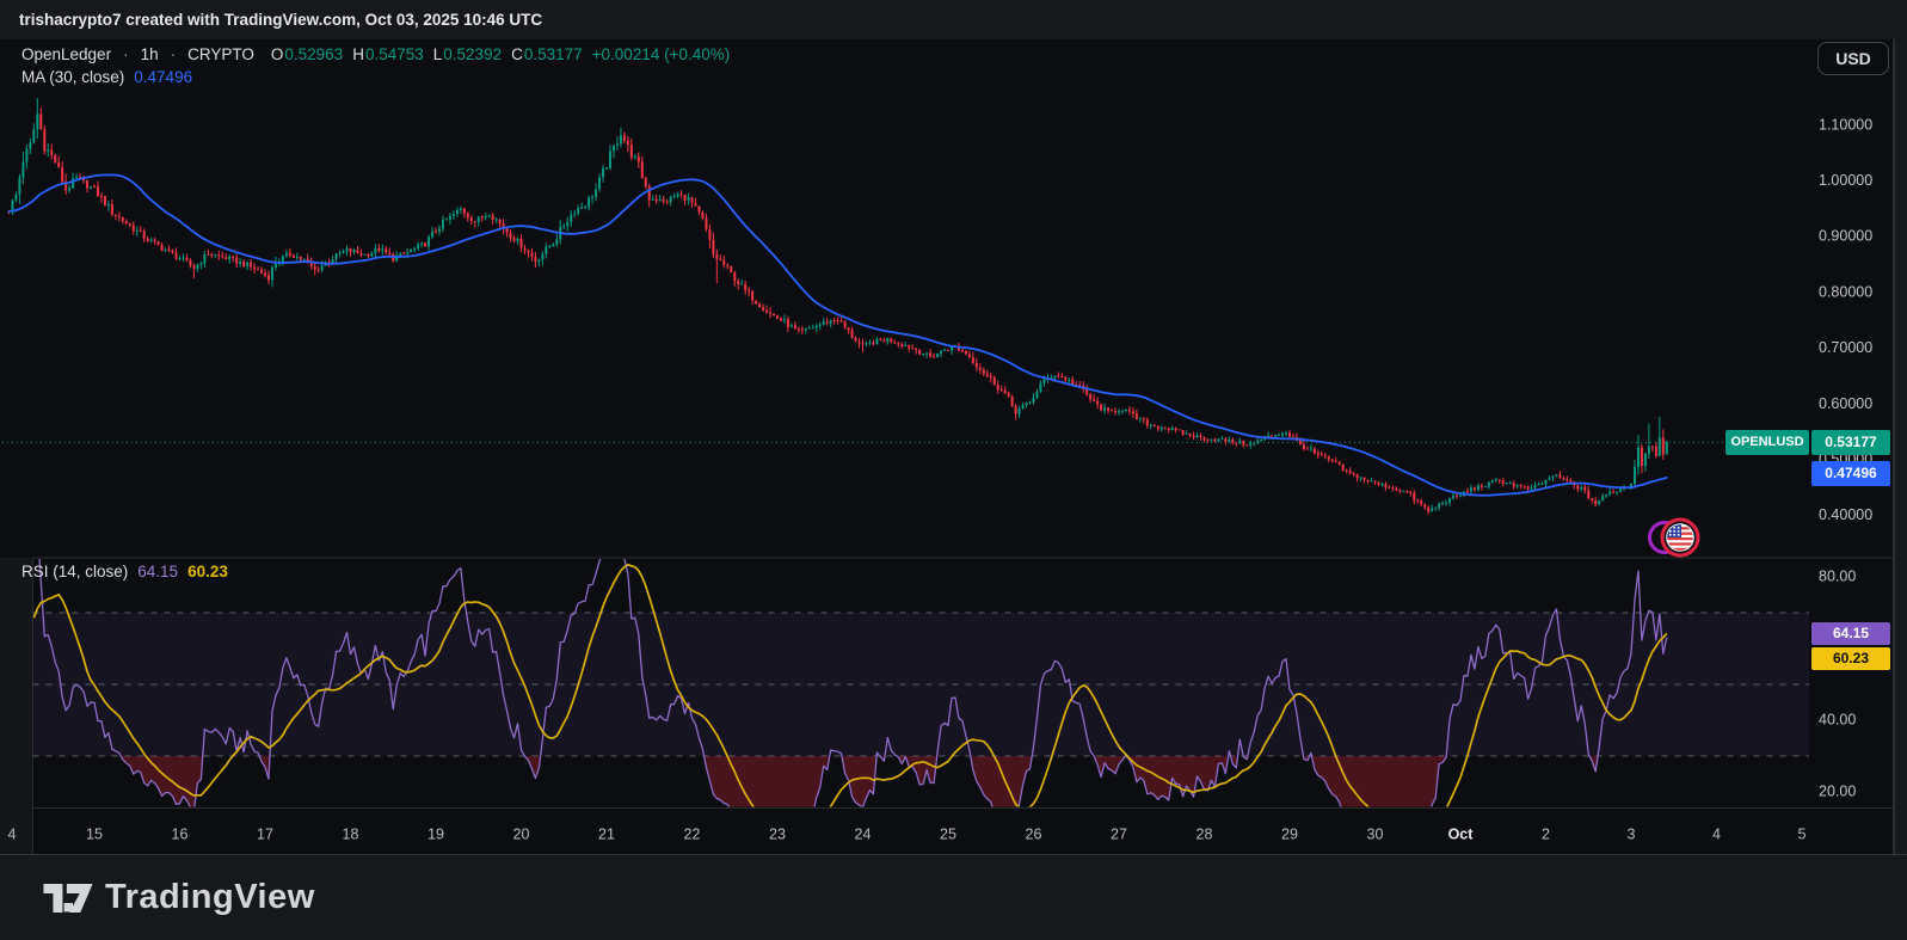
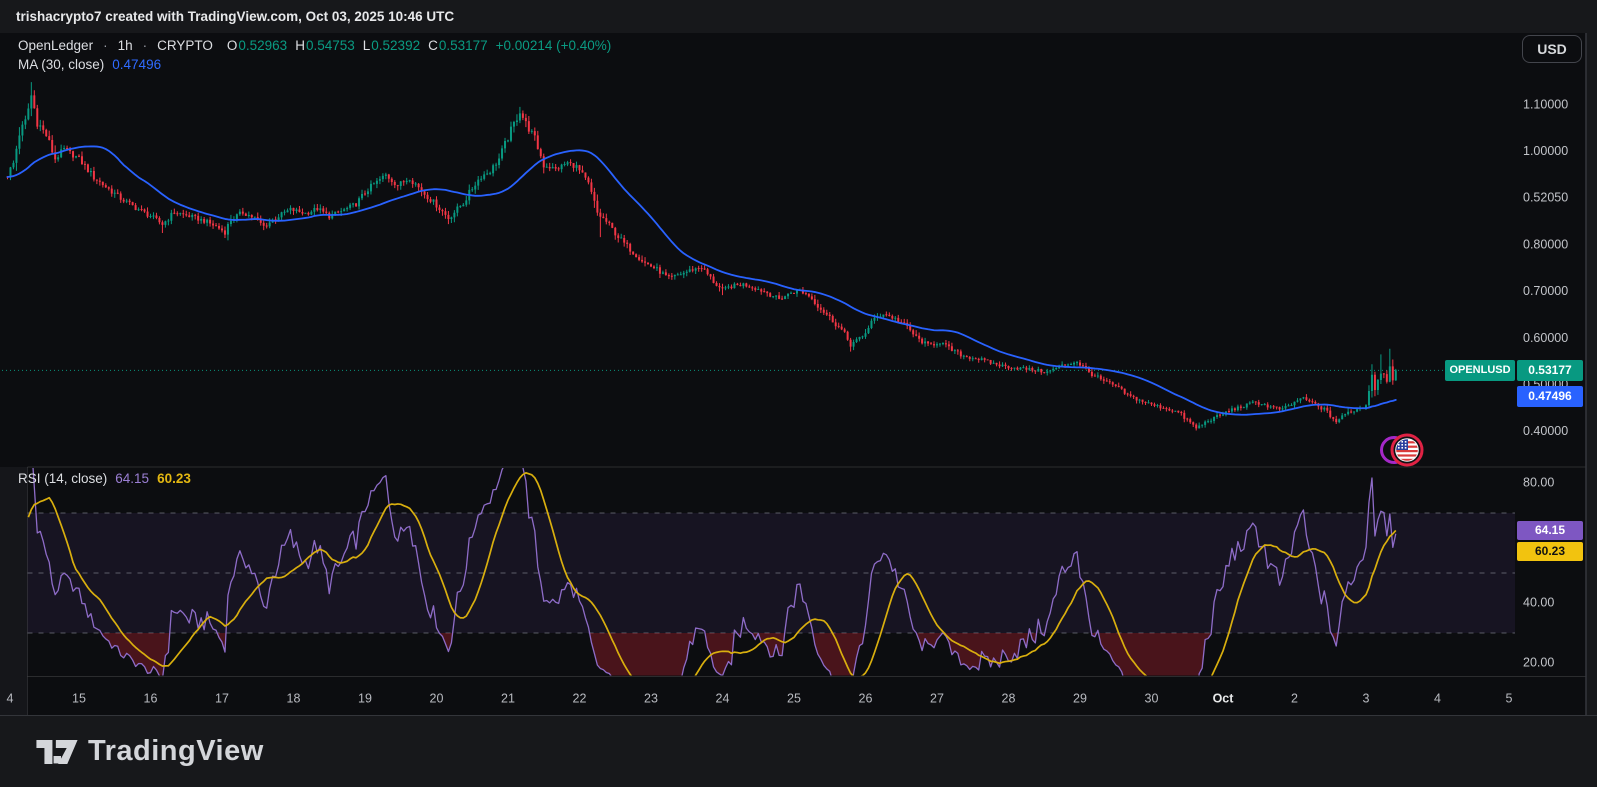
  1.10000
  1.00000
- 0.90000
+ 0.52050
  0.80000
  0.70000
  0.60000
  0.50000
  0.40000
  80.00
  40.00
  20.00
  4
  15
  16
  17
  18
  19
  20
  21
  22
  23
  24
  25
  26
  27
  28
  29
  30
  Oct
  2
  3
  4
  5
  trishacrypto7 created with TradingView.com, Oct 03, 2025 10:46 UTC
  OpenLedger
  ·
  1h
  ·
  CRYPTO
  O
  0.52963
  H
  0.54753
  L
  0.52392
  C
  0.53177
  +0.00214 (+0.40%)
  MA (30, close)
  0.47496
  RSI (14, close)
  64.15
  60.23
  USD
  OPENLUSD
  0.53177
  0.47496
  64.15
  60.23
  TradingView
